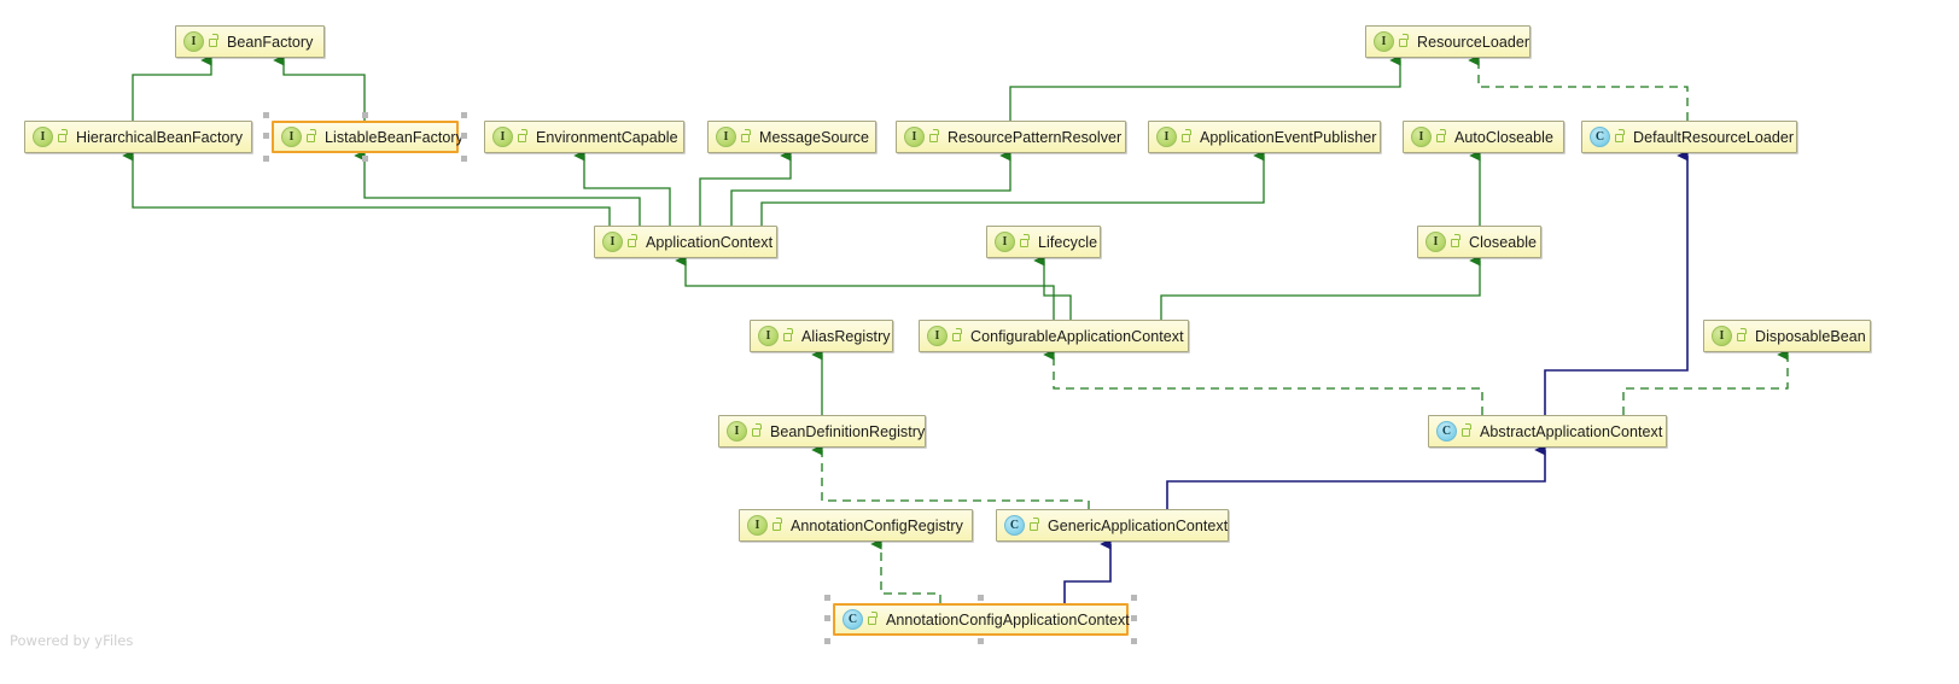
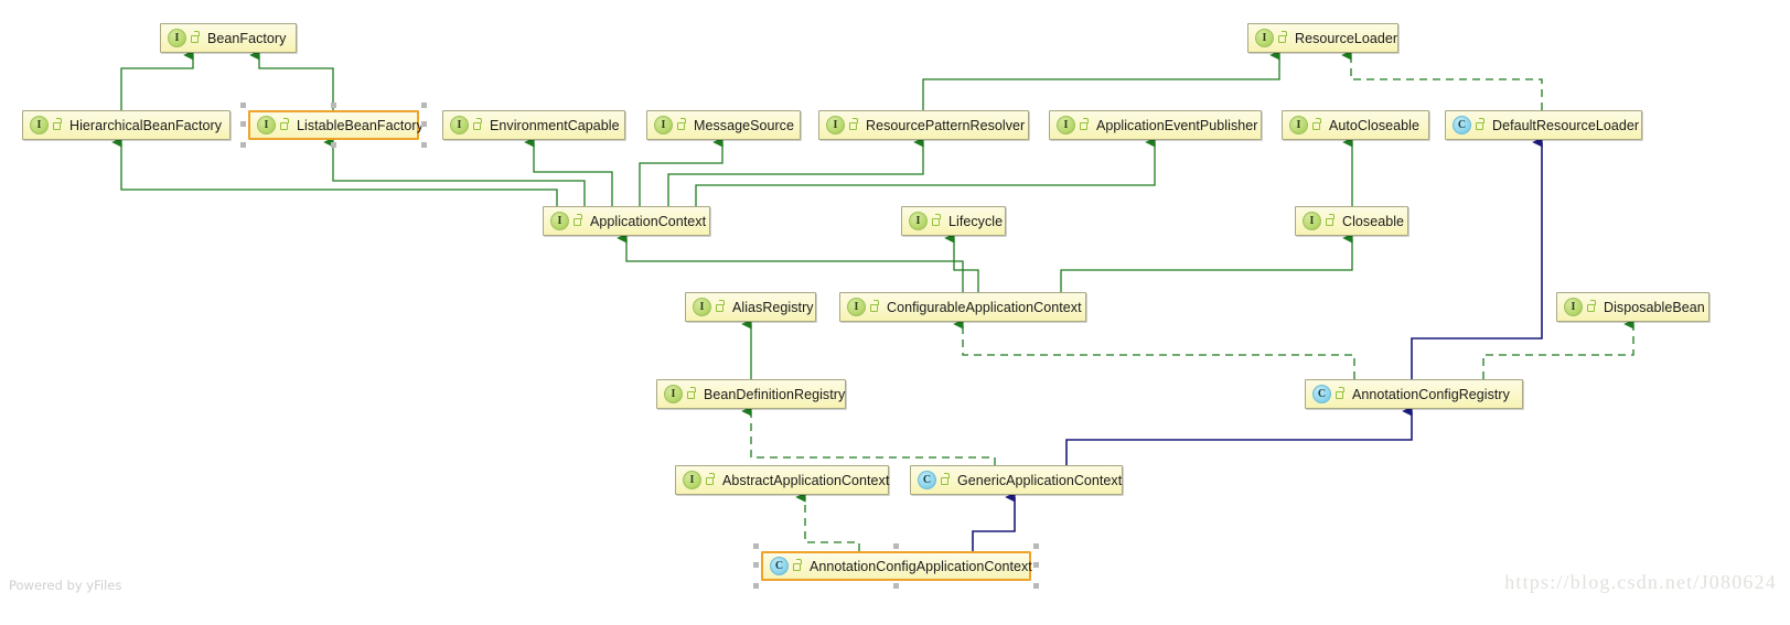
  I
  BeanFactory
  I
  HierarchicalBeanFactory
  I
  ListableBeanFactory
  I
  EnvironmentCapable
  I
  MessageSource
  I
  ResourcePatternResolver
  I
  ApplicationEventPublisher
  I
  AutoCloseable
  I
  ResourceLoader
  C
  DefaultResourceLoader
  I
  ApplicationContext
  I
  Lifecycle
  I
  Closeable
  I
  AliasRegistry
  I
  ConfigurableApplicationContext
  I
  DisposableBean
  I
  BeanDefinitionRegistry
  C
- AbstractApplicationContext
+ AnnotationConfigRegistry
  I
- AnnotationConfigRegistry
+ AbstractApplicationContext
  C
  GenericApplicationContext
  C
  AnnotationConfigApplicationContext
  Powered by yFiles
+ https://blog.csdn.net/J080624
